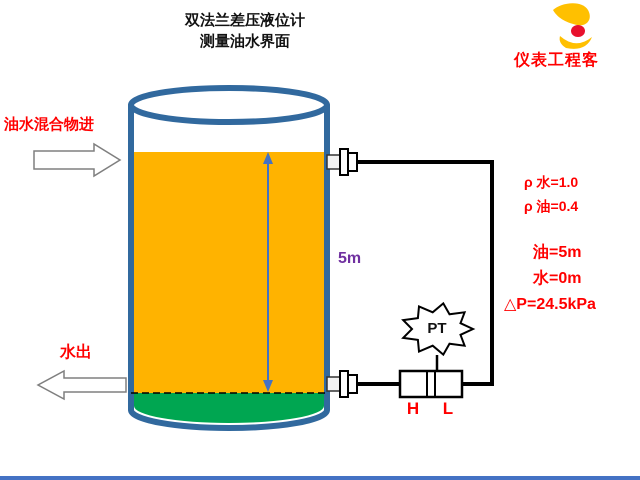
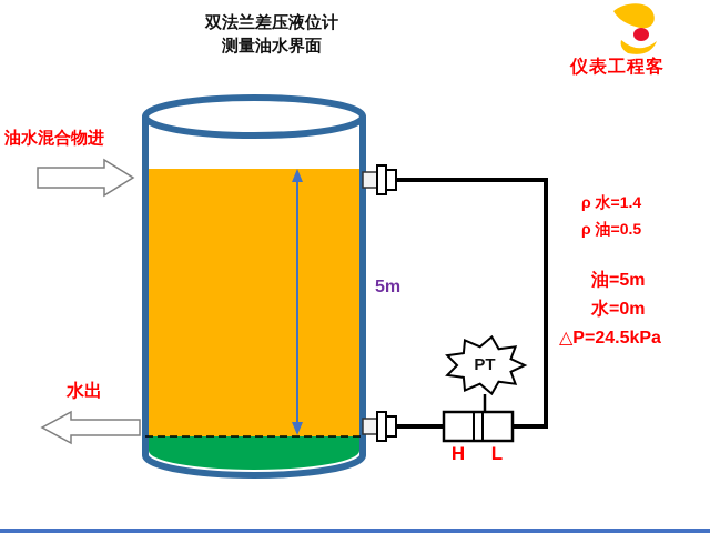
  双法兰差压液位计
  测量油水界面
  油水混合物进
  水出
  5m
- ρ 水=1.0
+ ρ 水=1.4
- ρ 油=0.4
+ ρ 油=0.5
  油=5m
  水=0m
  △P=24.5kPa
  PT
  H
  L
  仪表工程客
